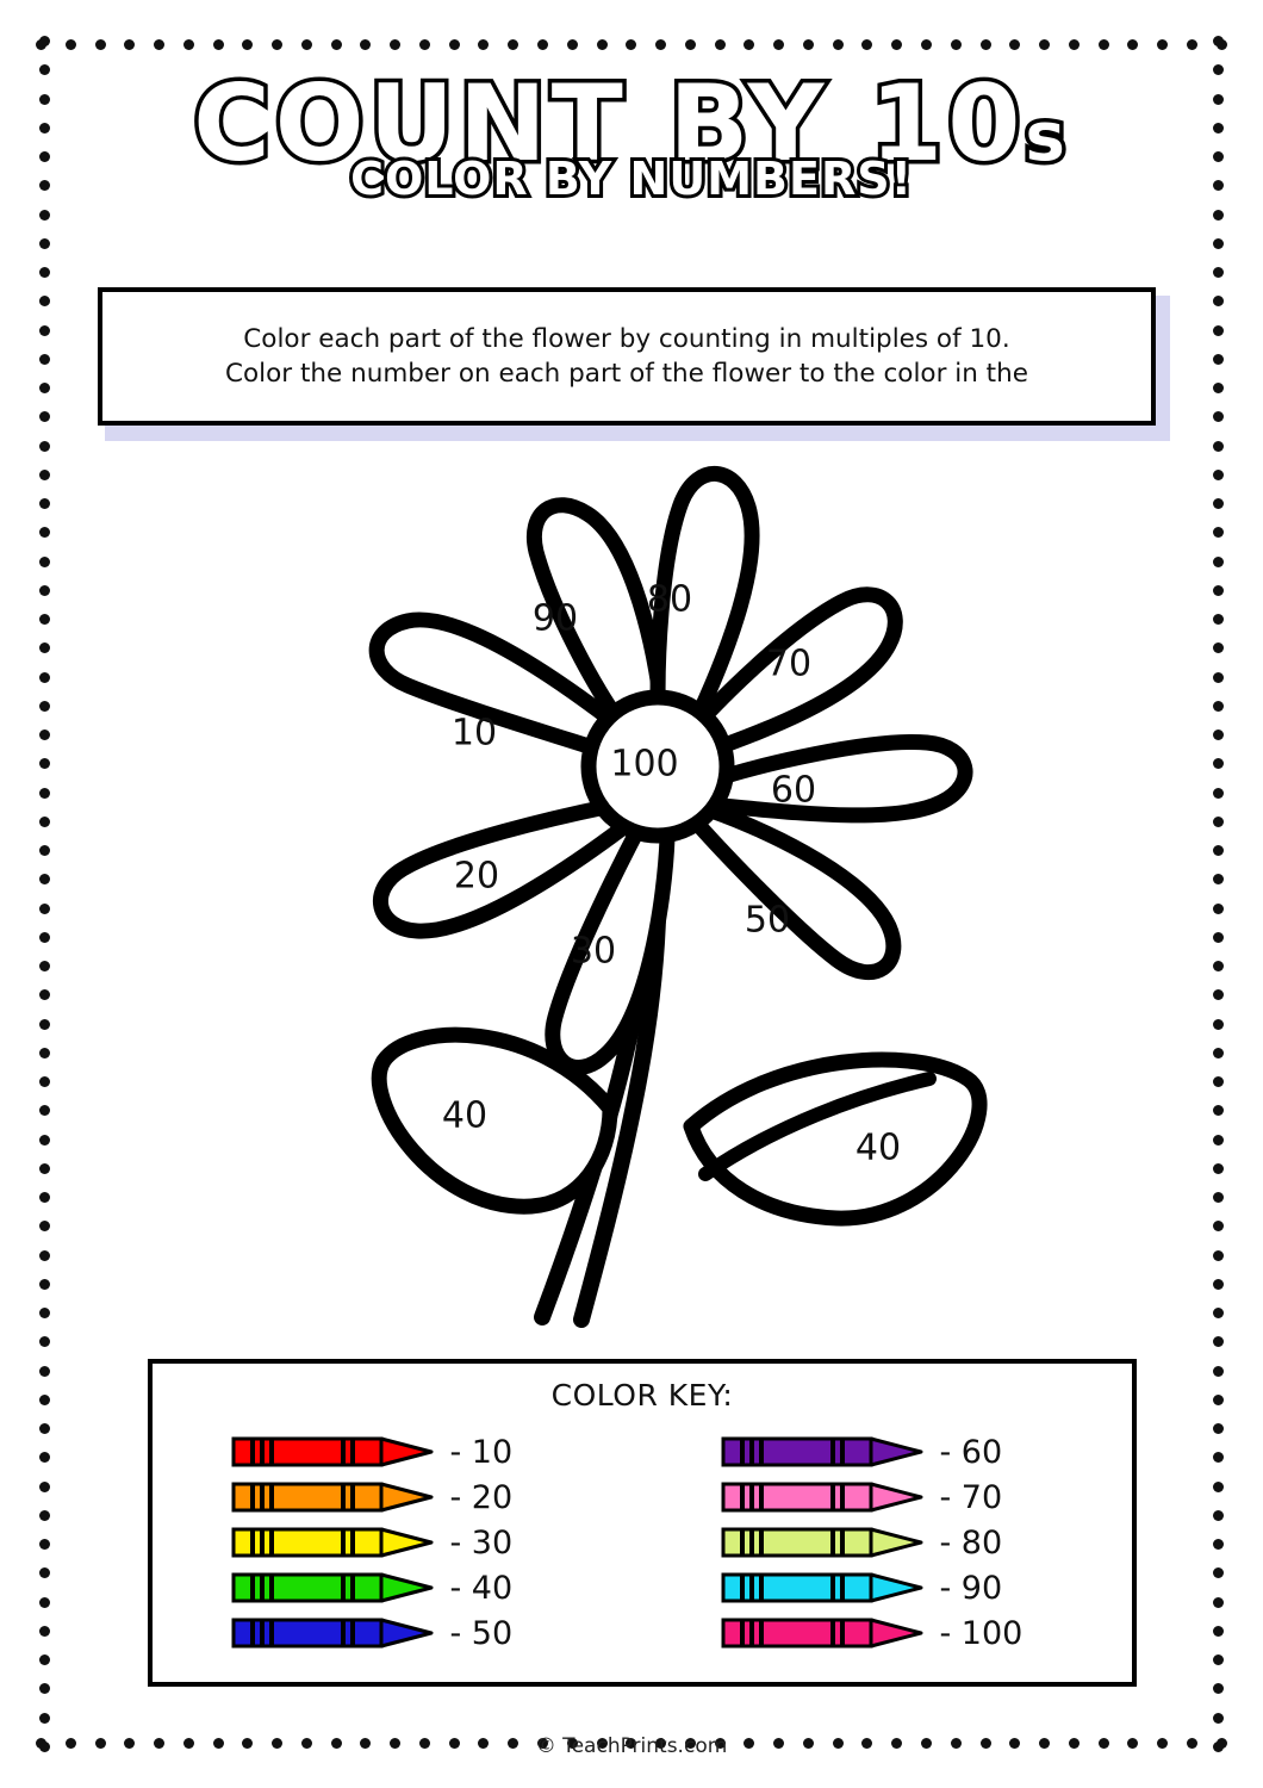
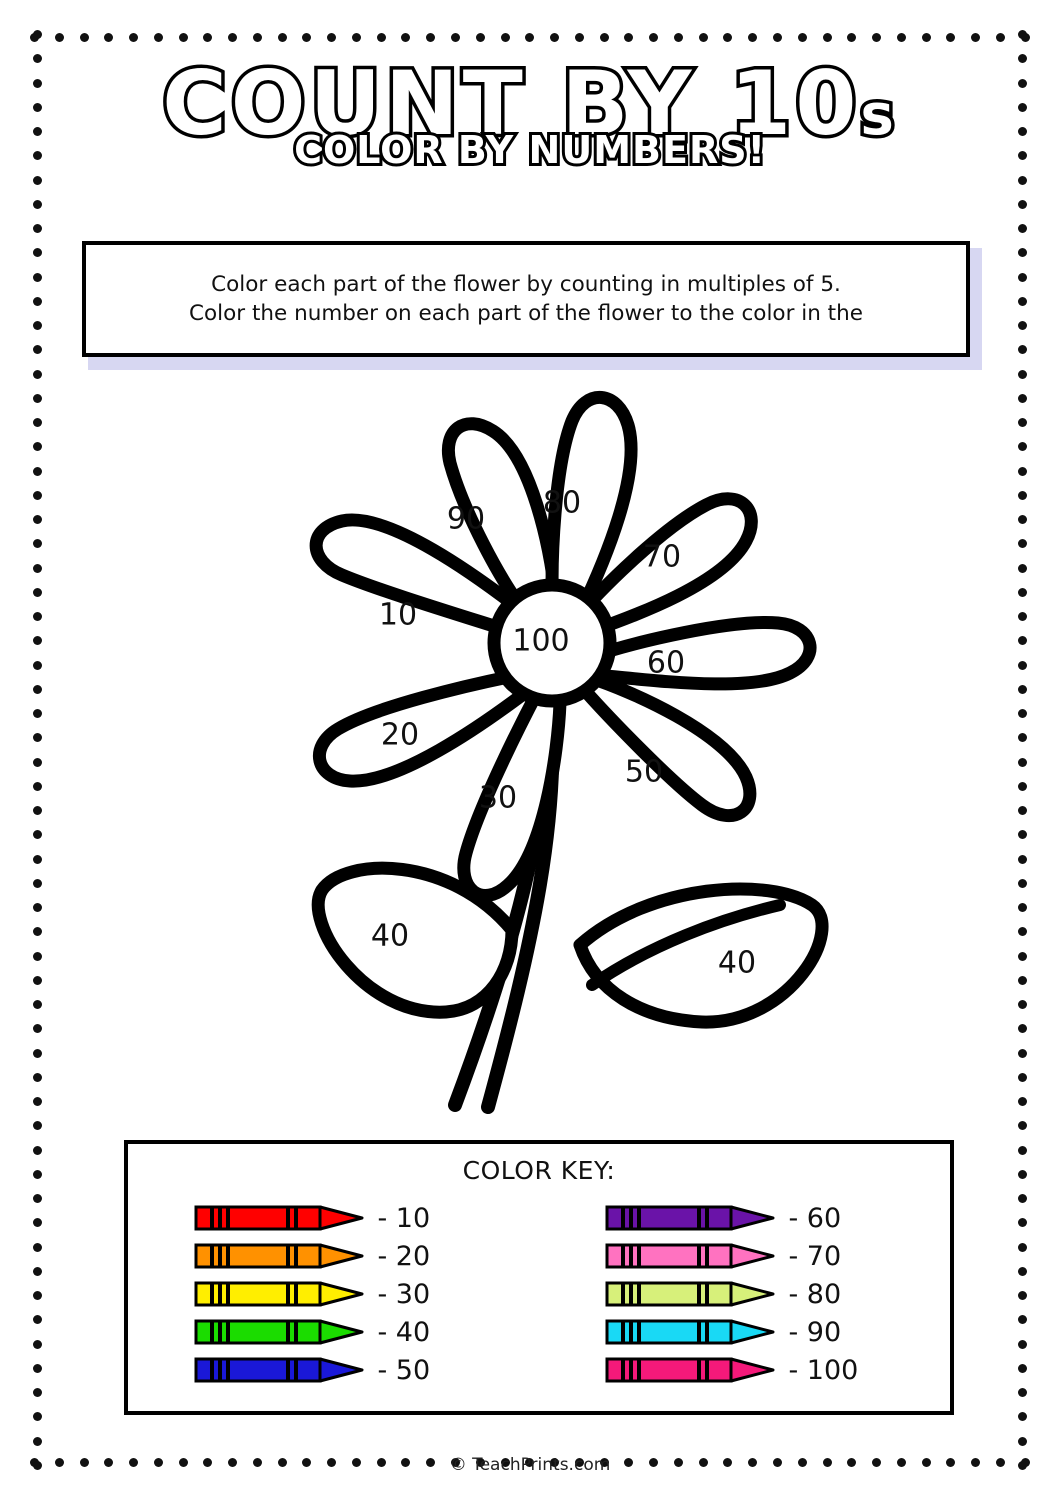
  COUNT BY 10s
  COLOR BY NUMBERS!
- Color each part of the flower by counting in multiples of 10.
+ Color each part of the flower by counting in multiples of 5.
  Color the number on each part of the flower to the color in the
  90
  80
  70
  10
  100
  60
  20
  50
  30
  40
  40
  COLOR KEY:
  - 10
  - 20
  - 30
  - 40
  - 50
  - 60
  - 70
  - 80
  - 90
  - 100
  © TeachPrints.com
